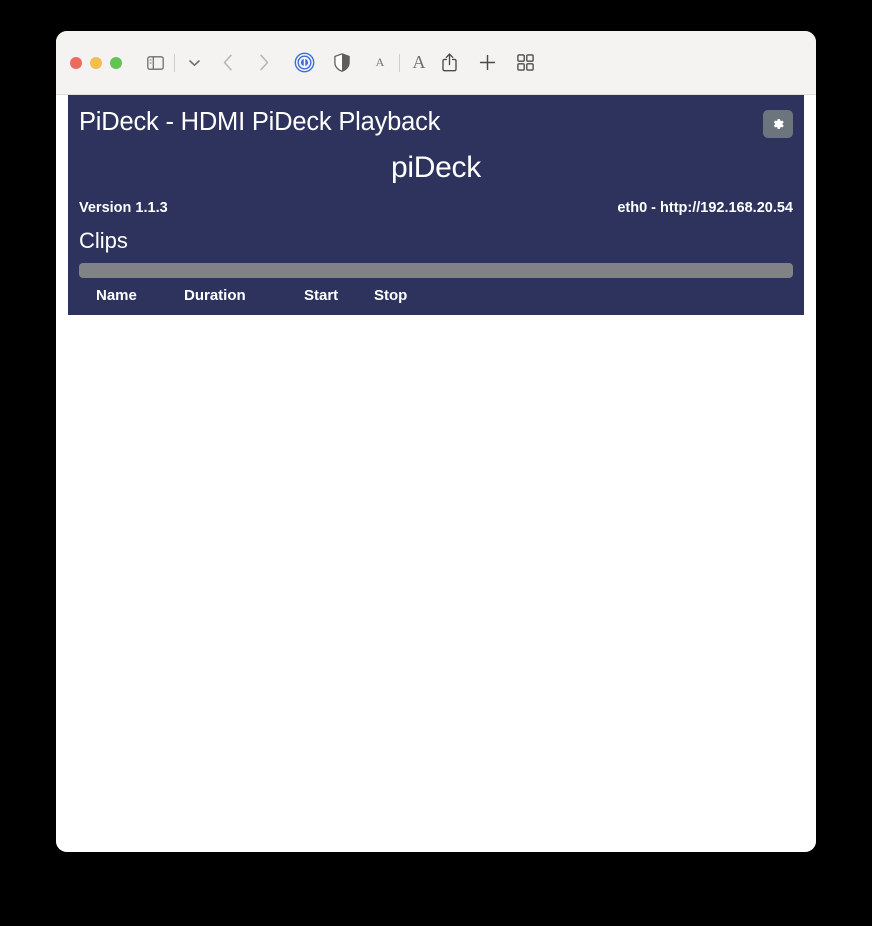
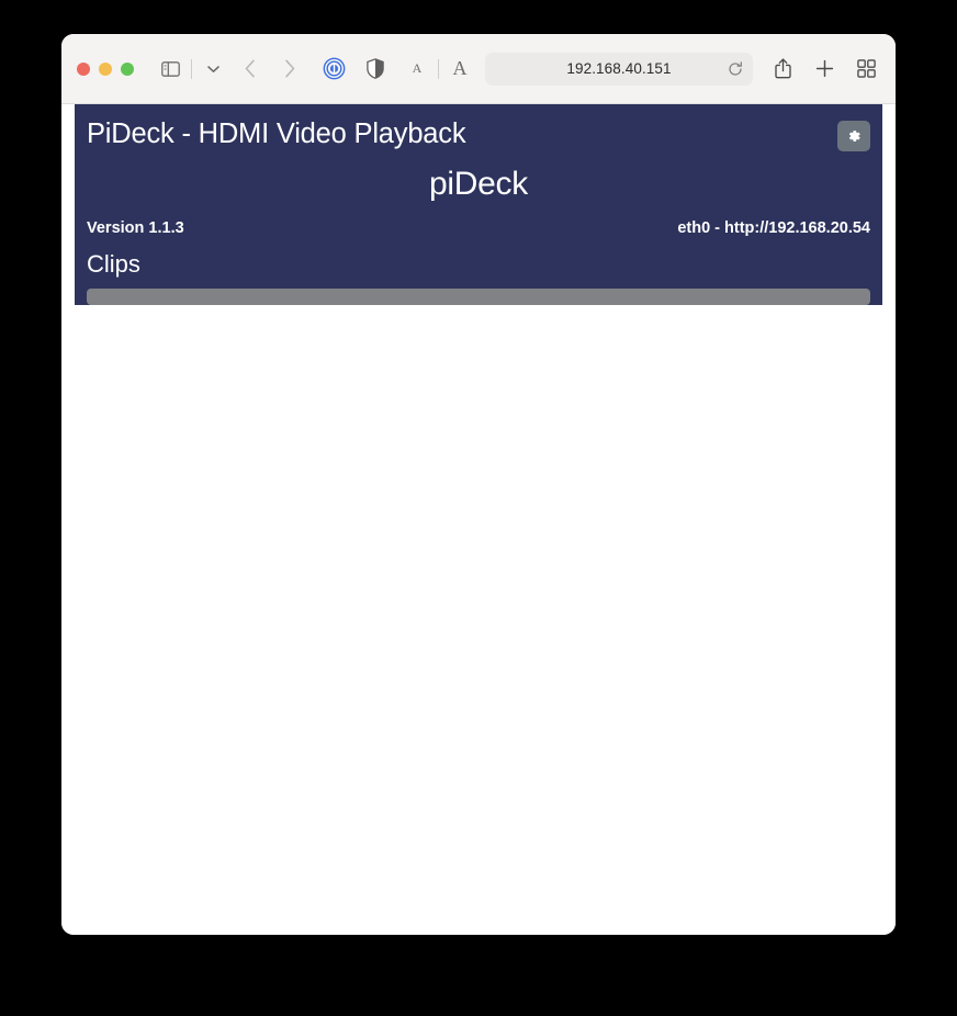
  A
  A
+ 192.168.40.151
- PiDeck - HDMI PiDeck Playback
+ PiDeck - HDMI Video Playback
  piDeck
  Version 1.1.3
  eth0 - http://192.168.20.54
  Clips
- Name	Duration	Start	Stop
